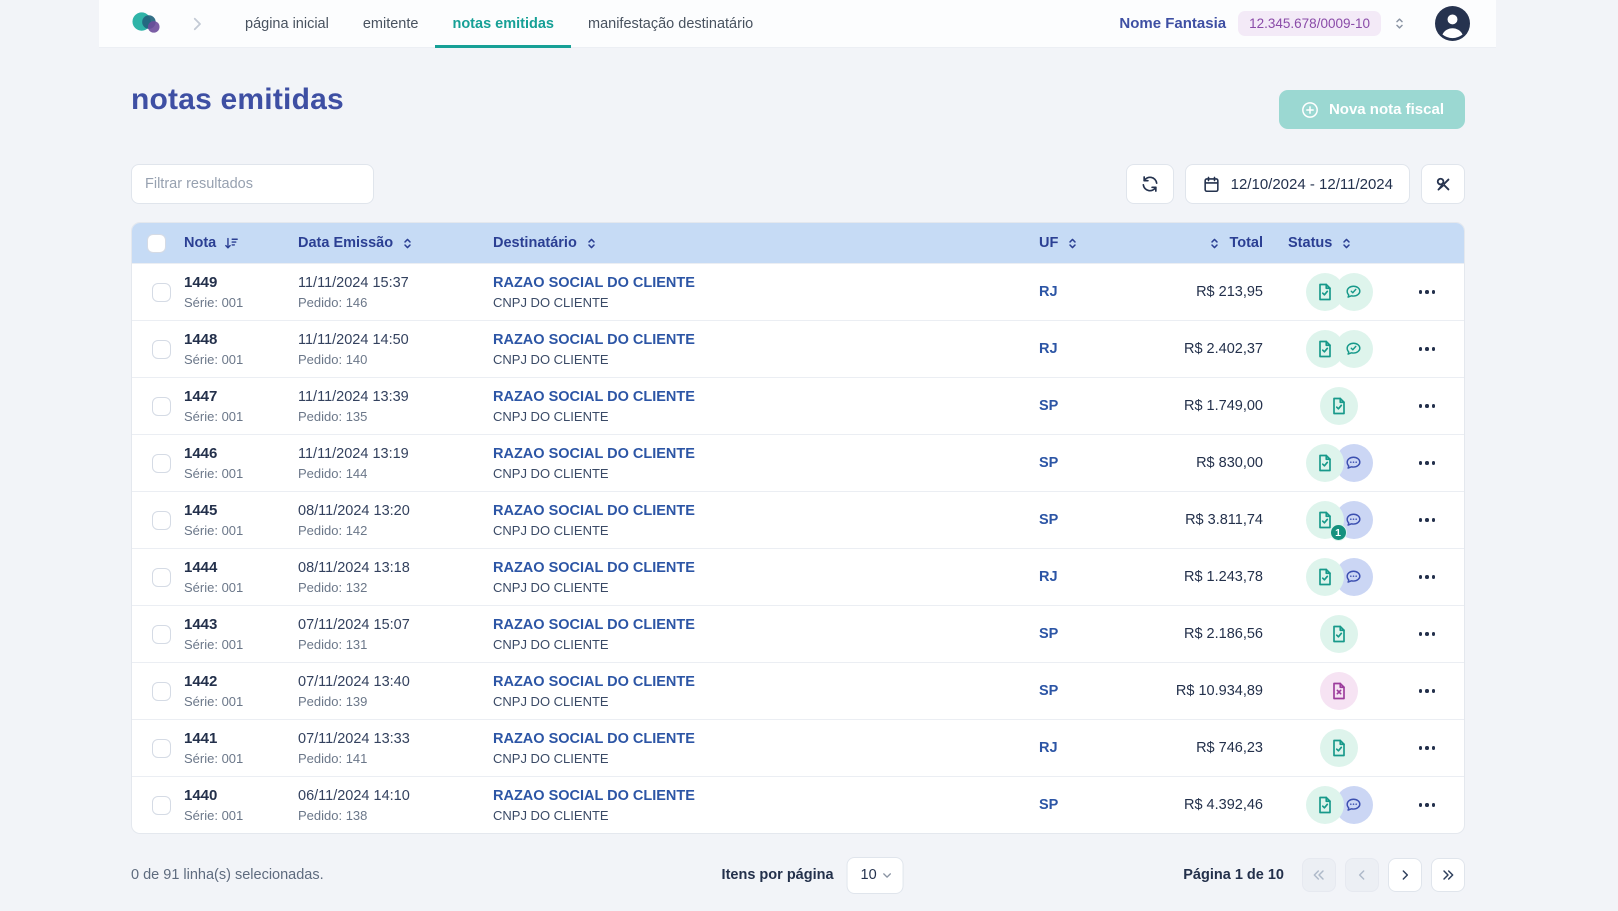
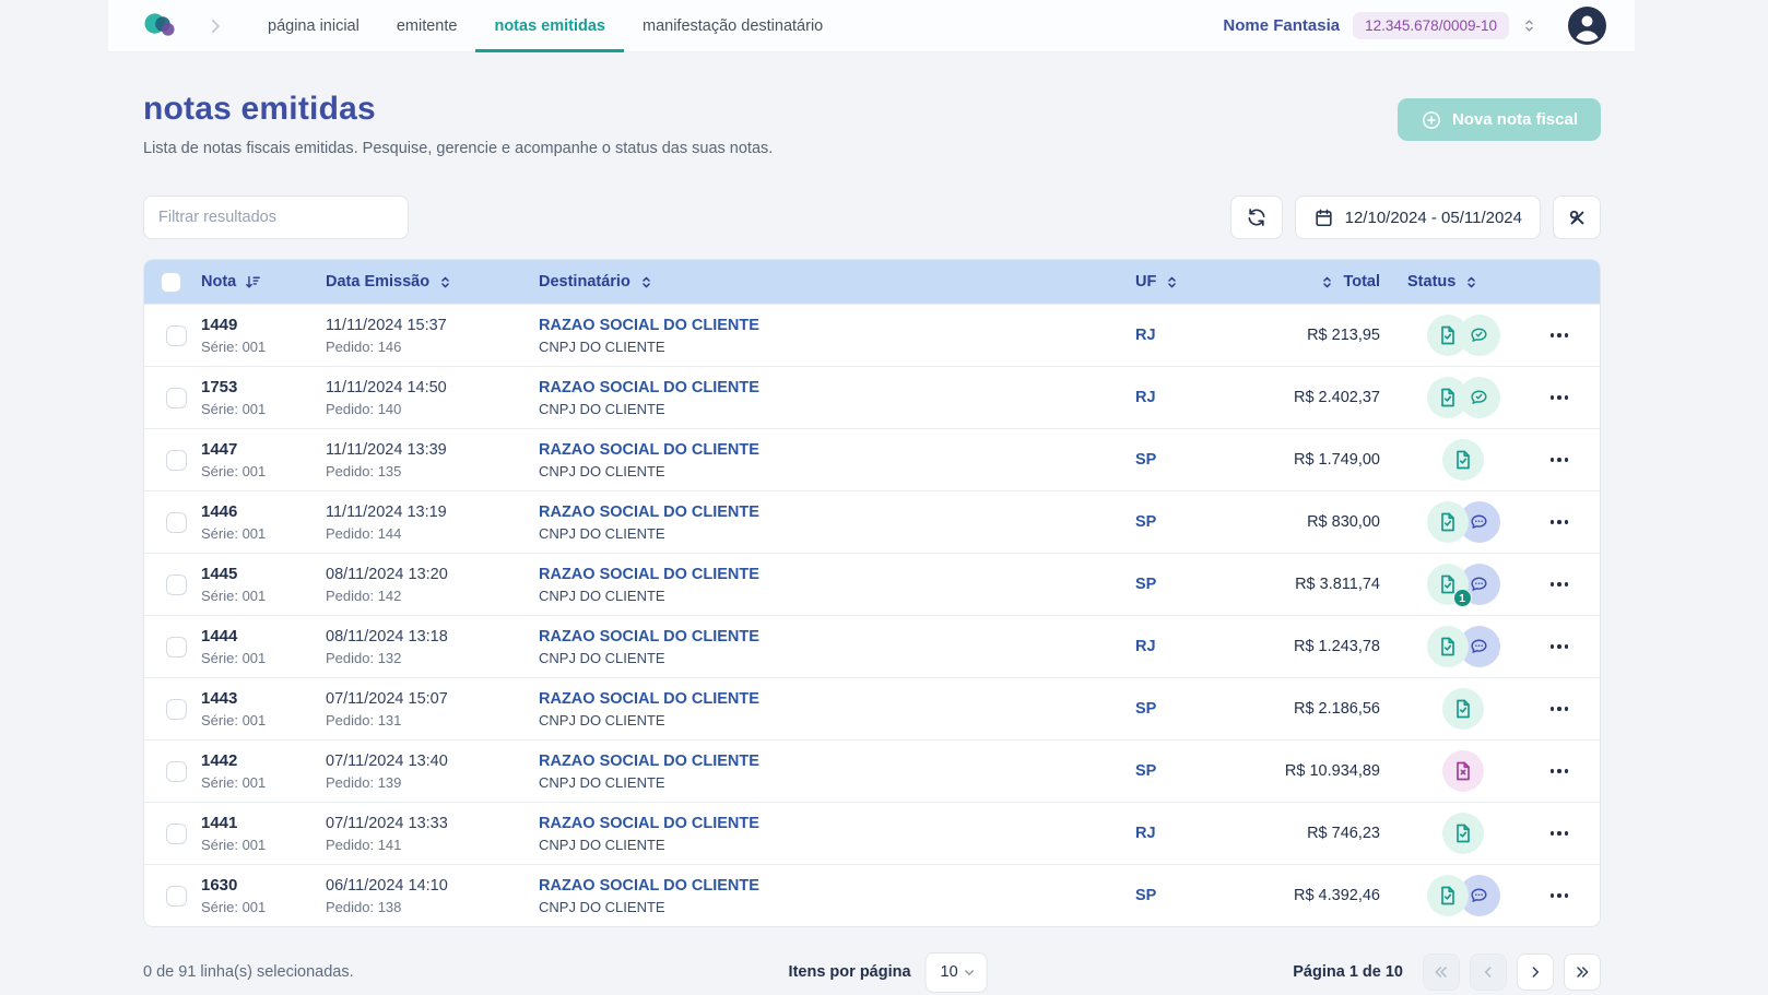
  página inicial
  emitente
  notas emitidas
  manifestação destinatário
  Nome Fantasia
  12.345.678/0009-10
  notas emitidas
+ Lista de notas fiscais emitidas. Pesquise, gerencie e acompanhe o status das suas notas.
  Nova nota fiscal
  Filtrar resultados
- 12/10/2024 - 12/11/2024
+ 12/10/2024 - 05/11/2024
  Nota
  Data Emissão
  Destinatário
  UF
  Total
  Status
  1449
  Série: 001
  11/11/2024 15:37
  Pedido: 146
  RAZAO SOCIAL DO CLIENTE
  CNPJ DO CLIENTE
  RJ
  R$ 213,95
- 1448
+ 1753
  Série: 001
  11/11/2024 14:50
  Pedido: 140
  RAZAO SOCIAL DO CLIENTE
  CNPJ DO CLIENTE
  RJ
  R$ 2.402,37
  1447
  Série: 001
  11/11/2024 13:39
  Pedido: 135
  RAZAO SOCIAL DO CLIENTE
  CNPJ DO CLIENTE
  SP
  R$ 1.749,00
  1446
  Série: 001
  11/11/2024 13:19
  Pedido: 144
  RAZAO SOCIAL DO CLIENTE
  CNPJ DO CLIENTE
  SP
  R$ 830,00
  1445
  Série: 001
  08/11/2024 13:20
  Pedido: 142
  RAZAO SOCIAL DO CLIENTE
  CNPJ DO CLIENTE
  SP
  R$ 3.811,74
  1
  1444
  Série: 001
  08/11/2024 13:18
  Pedido: 132
  RAZAO SOCIAL DO CLIENTE
  CNPJ DO CLIENTE
  RJ
  R$ 1.243,78
  1443
  Série: 001
  07/11/2024 15:07
  Pedido: 131
  RAZAO SOCIAL DO CLIENTE
  CNPJ DO CLIENTE
  SP
  R$ 2.186,56
  1442
  Série: 001
  07/11/2024 13:40
  Pedido: 139
  RAZAO SOCIAL DO CLIENTE
  CNPJ DO CLIENTE
  SP
  R$ 10.934,89
  1441
  Série: 001
  07/11/2024 13:33
  Pedido: 141
  RAZAO SOCIAL DO CLIENTE
  CNPJ DO CLIENTE
  RJ
  R$ 746,23
- 1440
+ 1630
  Série: 001
  06/11/2024 14:10
  Pedido: 138
  RAZAO SOCIAL DO CLIENTE
  CNPJ DO CLIENTE
  SP
  R$ 4.392,46
  0 de 91 linha(s) selecionadas.
  Itens por página
  10
  Página 1 de 10
